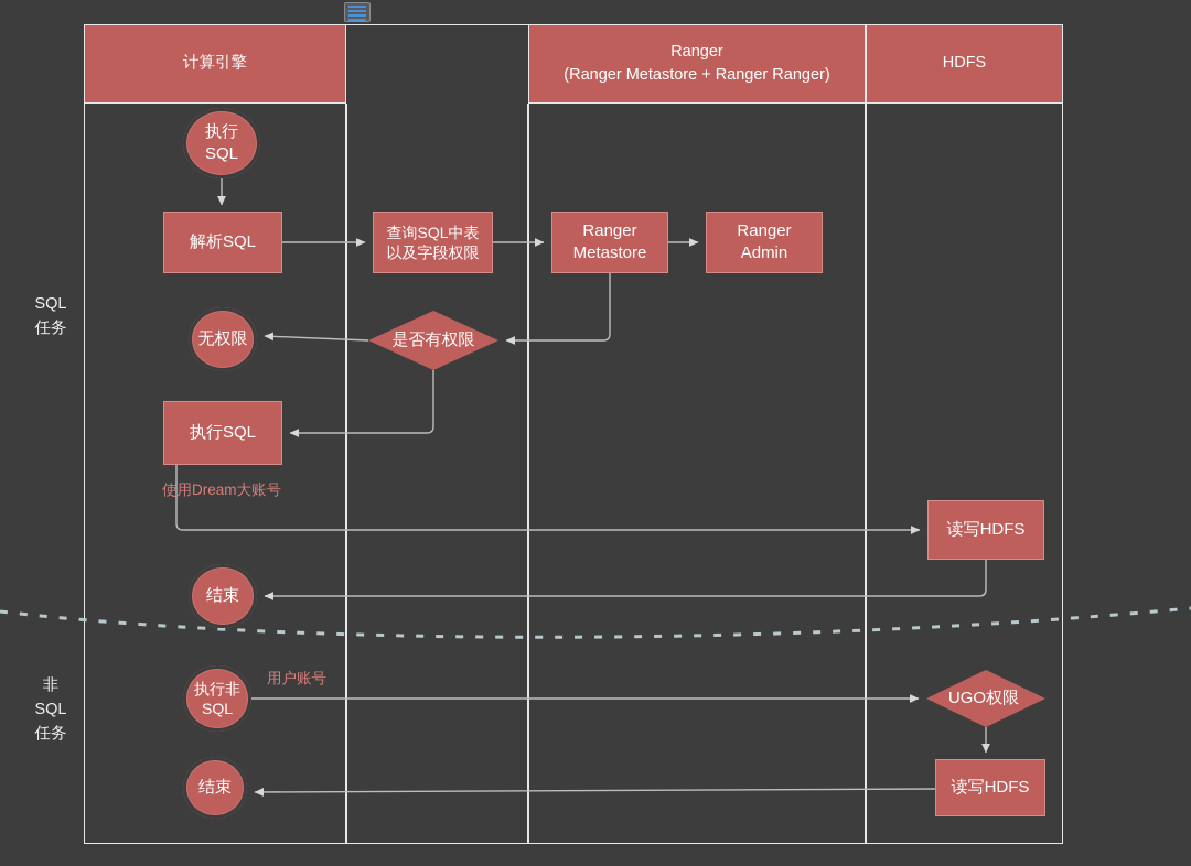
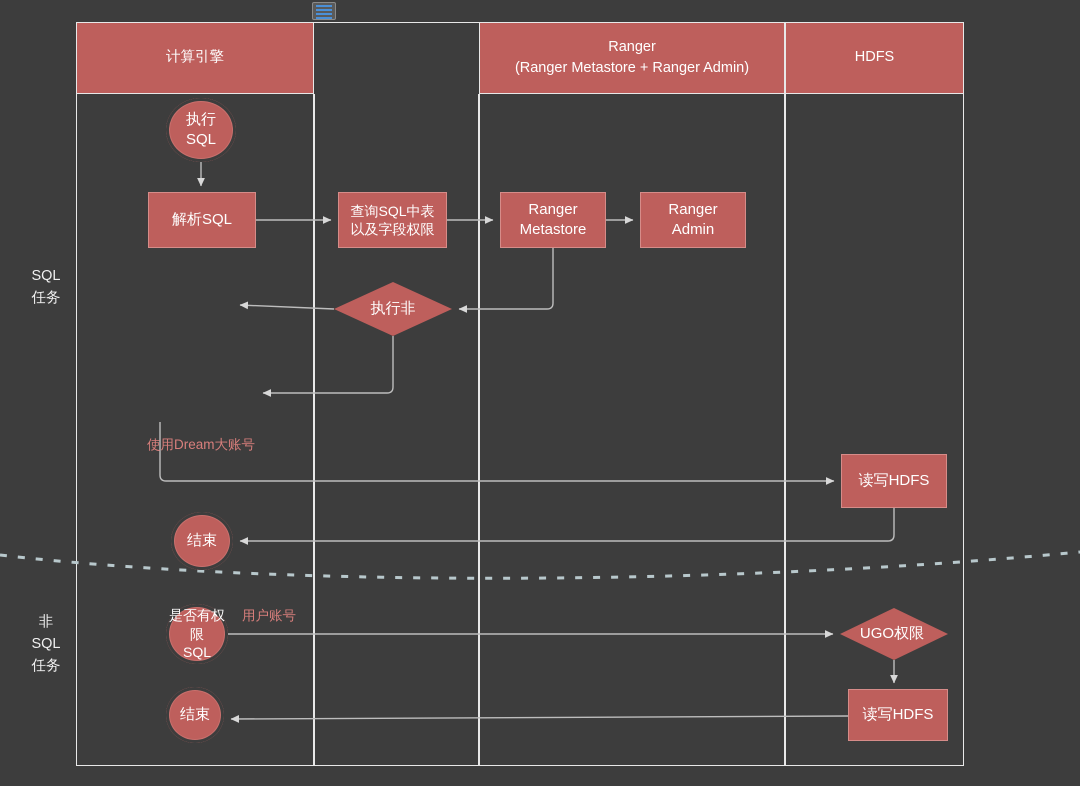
  计算引擎
  Ranger
- (Ranger Metastore + Ranger Ranger)
+ (Ranger Metastore + Ranger Admin)
  HDFS
  SQL
  任务
  非
  SQL
  任务
  执行
  SQL
  解析SQL
  查询SQL中表
  以及字段权限
  Ranger
  Metastore
  Ranger
  Admin
- 是否有权限
+ 执行非
- 无权限
- 执行SQL
  读写HDFS
  结束
- 执行非
+ 是否有权限
  SQL
  UGO权限
  读写HDFS
  结束
  使用Dream大账号
  用户账号
